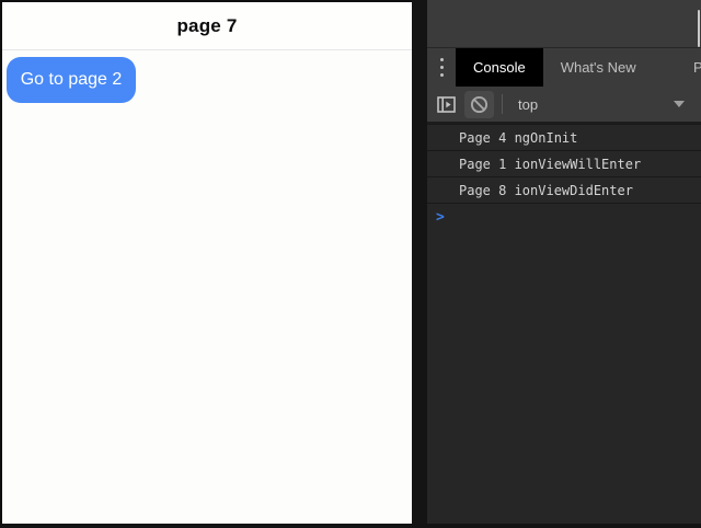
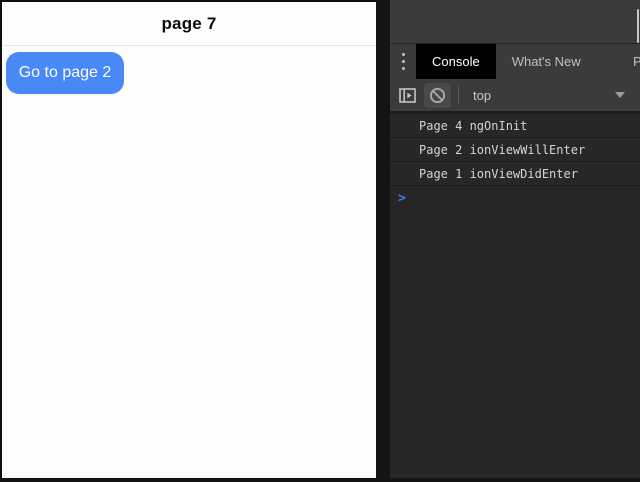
  page 7
  Go to page 2
  Console
  What's New
  P
  top
  Page 4 ngOnInit
- Page 1 ionViewWillEnter
+ Page 2 ionViewWillEnter
- Page 8 ionViewDidEnter
+ Page 1 ionViewDidEnter
  >
